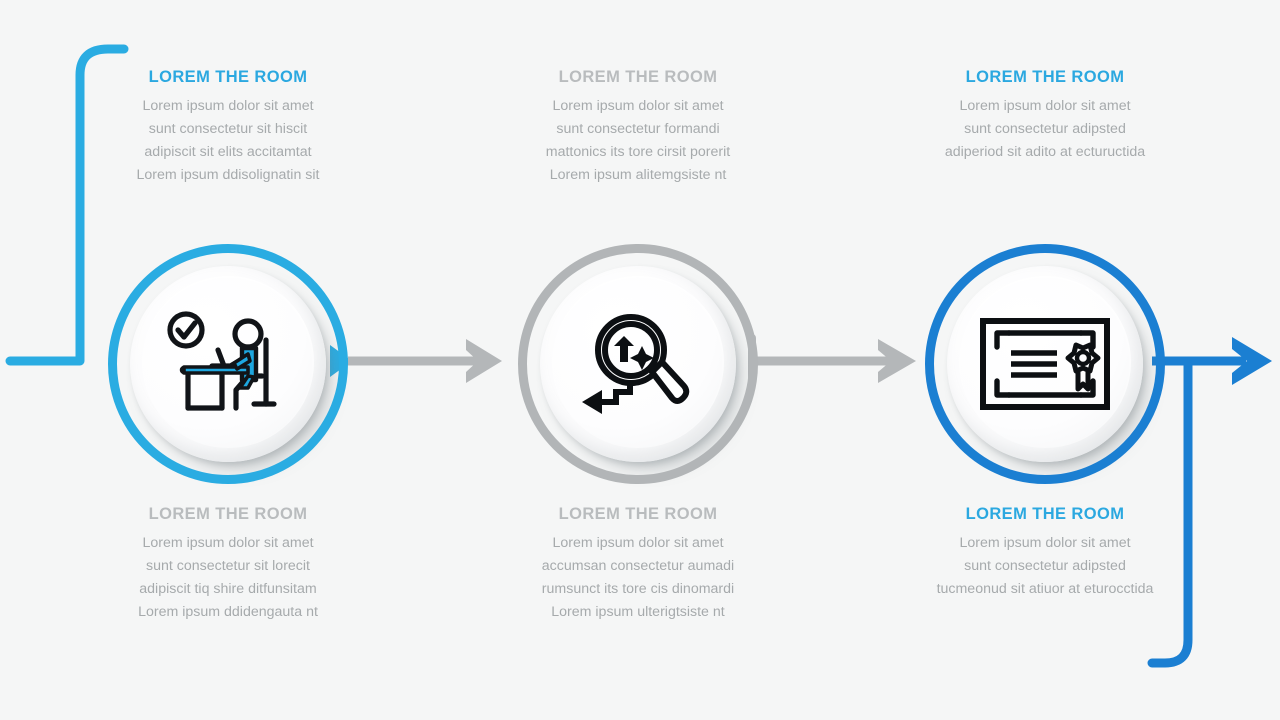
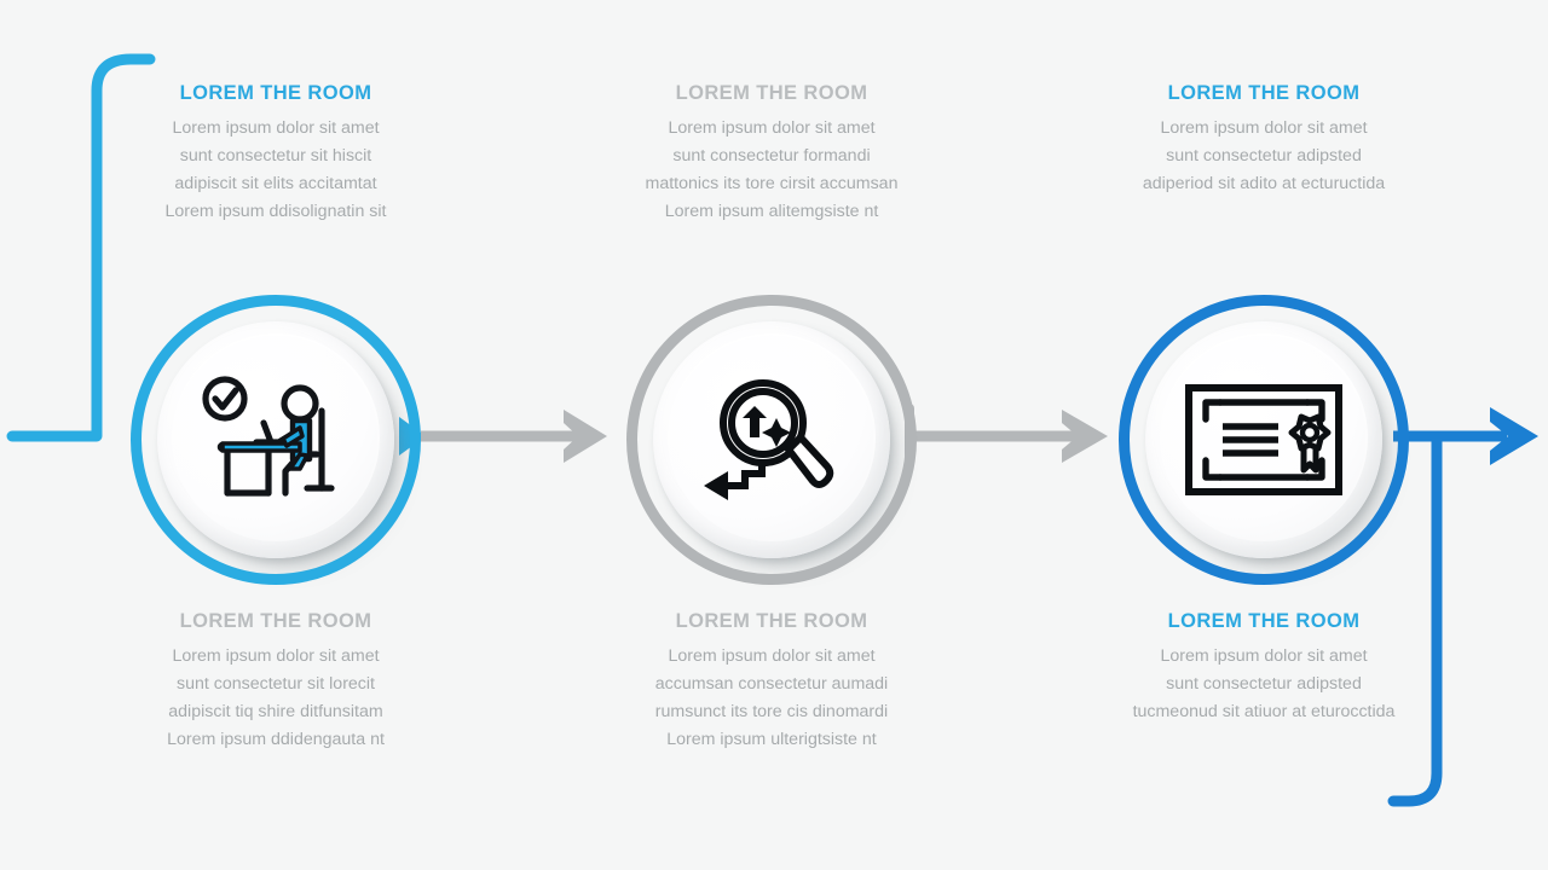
  LOREM THE ROOM
  Lorem ipsum dolor sit amet
  sunt consectetur sit hiscit
  adipiscit sit elits accitamtat
  Lorem ipsum ddisolignatin sit
  LOREM THE ROOM
  Lorem ipsum dolor sit amet
  sunt consectetur sit lorecit
  adipiscit tiq shire ditfunsitam
  Lorem ipsum ddidengauta nt
  LOREM THE ROOM
  Lorem ipsum dolor sit amet
  sunt consectetur formandi
- mattonics its tore cirsit porerit
+ mattonics its tore cirsit accumsan
  Lorem ipsum alitemgsiste nt
  LOREM THE ROOM
  Lorem ipsum dolor sit amet
  accumsan consectetur aumadi
  rumsunct its tore cis dinomardi
  Lorem ipsum ulterigtsiste nt
  LOREM THE ROOM
  Lorem ipsum dolor sit amet
  sunt consectetur adipsted
  adiperiod sit adito at ectuructida
  LOREM THE ROOM
  Lorem ipsum dolor sit amet
  sunt consectetur adipsted
  tucmeonud sit atiuor at eturocctida
